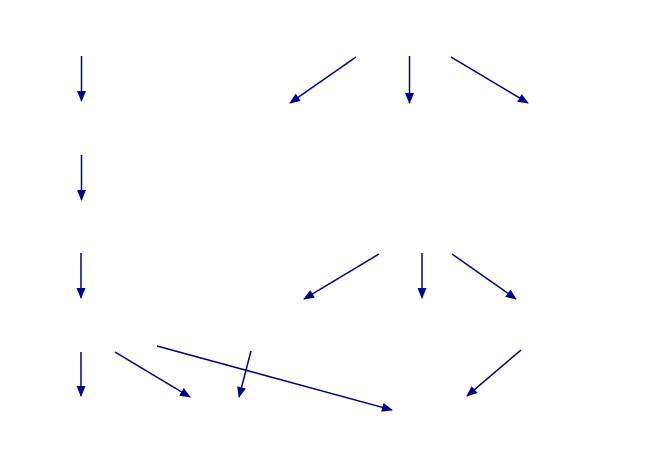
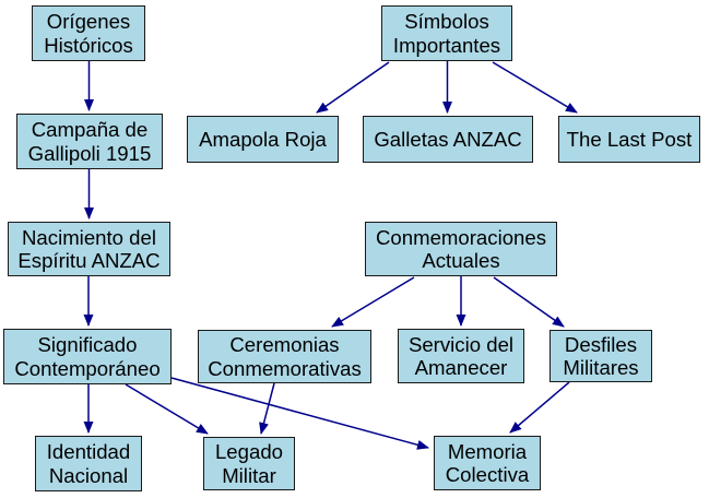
+ Orígenes
+ Históricos
+ Símbolos
+ Importantes
+ Campaña de
+ Gallipoli 1915
+ Amapola Roja
+ Galletas ANZAC
+ The Last Post
+ Nacimiento del
+ Espíritu ANZAC
+ Conmemoraciones
+ Actuales
+ Significado
+ Contemporáneo
+ Ceremonias
+ Conmemorativas
+ Servicio del
+ Amanecer
+ Desfiles
+ Militares
+ Identidad
+ Nacional
+ Legado
+ Militar
+ Memoria
+ Colectiva
